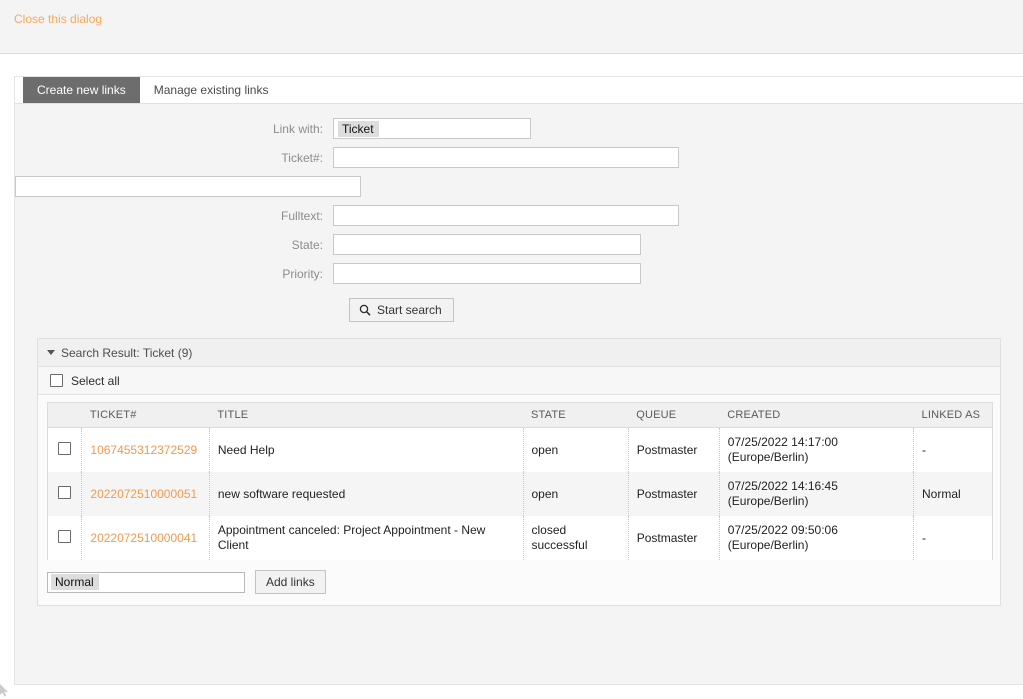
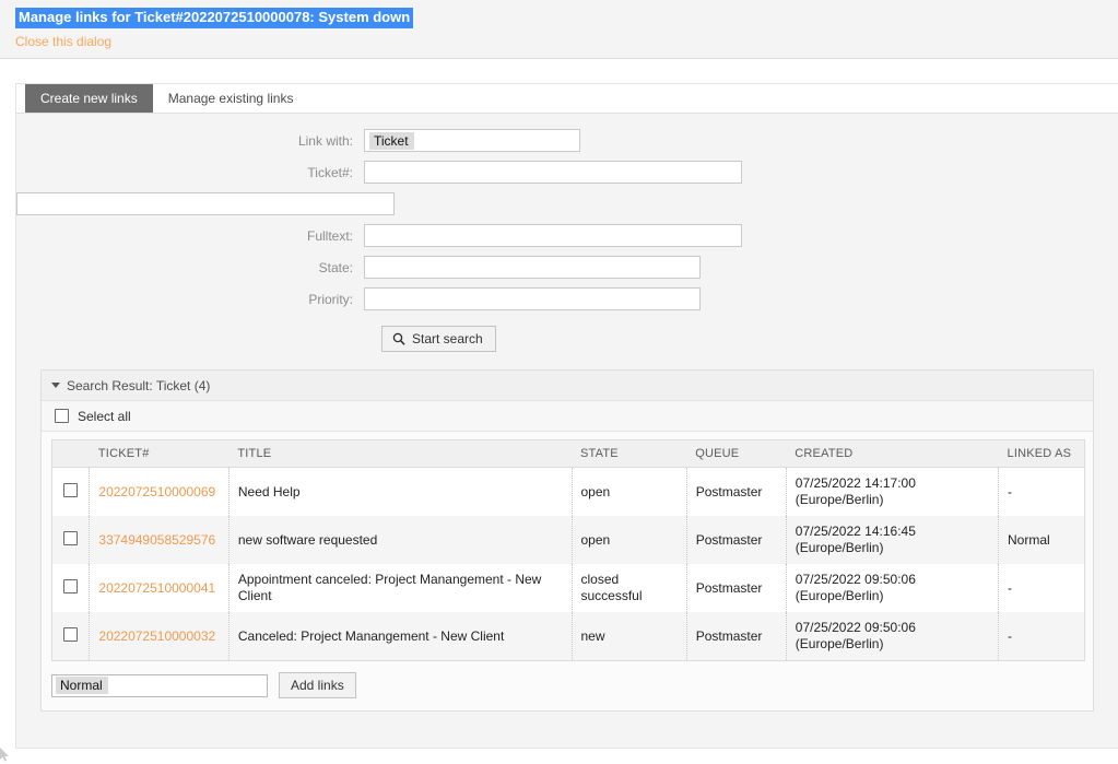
+ Manage links for Ticket#2022072510000078: System down
  Close this dialog
  Create new links
  Manage existing links
  Link with:
  Ticket
  Ticket#:
  Fulltext:
  State:
  Priority:
  Start search
- Search Result: Ticket (9)
+ Search Result: Ticket (4)
  Select all
  	TICKET#	TITLE	STATE	QUEUE	CREATED	LINKED AS
- 	1067455312372529	Need Help	open	Postmaster	07/25/2022 14:17:00 (Europe/Berlin)	-
+ 	2022072510000069	Need Help	open	Postmaster	07/25/2022 14:17:00 (Europe/Berlin)	-
- 	2022072510000051	new software requested	open	Postmaster	07/25/2022 14:16:45 (Europe/Berlin)	Normal
+ 	3374949058529576	new software requested	open	Postmaster	07/25/2022 14:16:45 (Europe/Berlin)	Normal
- 	2022072510000041	Appointment canceled: Project Appointment - New Client	closed successful	Postmaster	07/25/2022 09:50:06 (Europe/Berlin)	-
+ 	2022072510000041	Appointment canceled: Project Manangement - New Client	closed successful	Postmaster	07/25/2022 09:50:06 (Europe/Berlin)	-
+ 	2022072510000032	Canceled: Project Manangement - New Client	new	Postmaster	07/25/2022 09:50:06 (Europe/Berlin)	-
  Normal
  Add links
